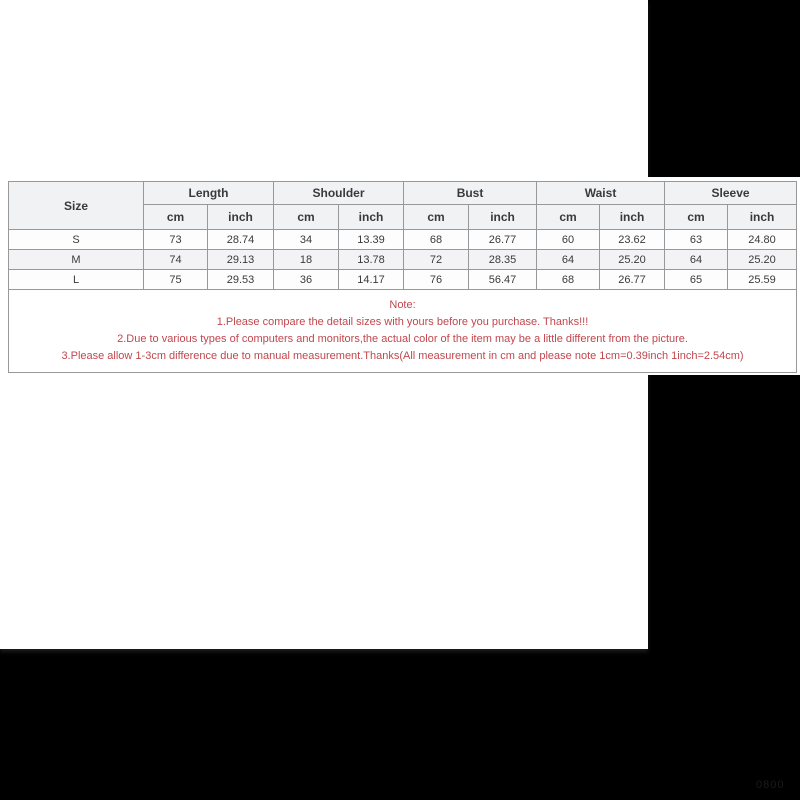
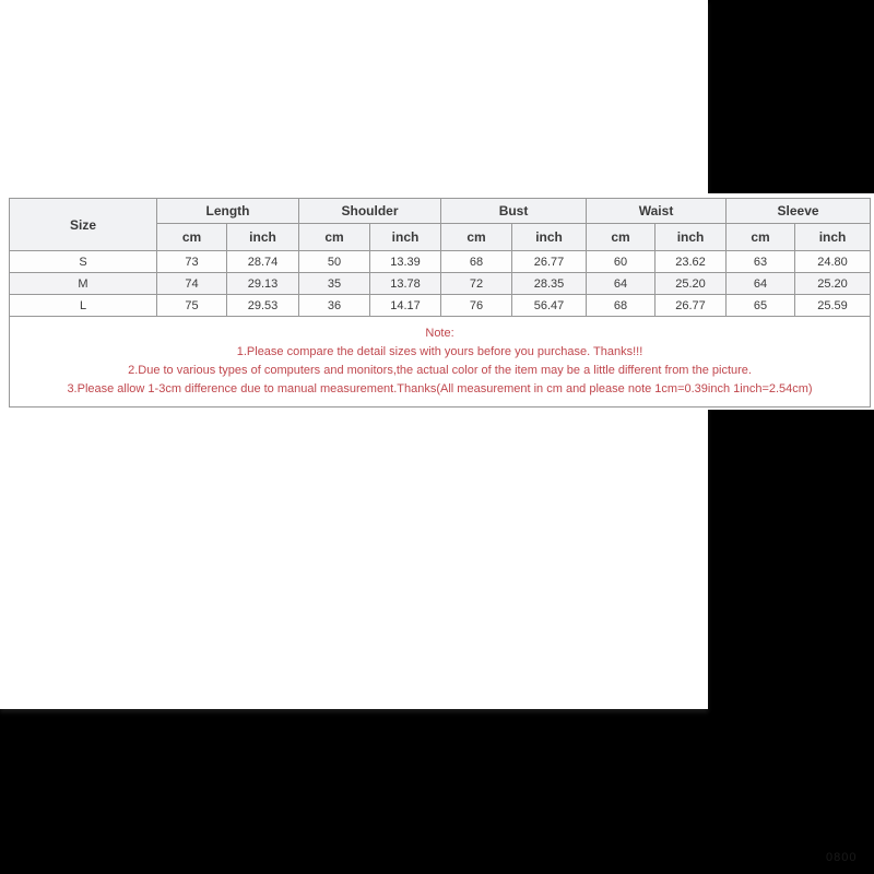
  Size	Length	Shoulder	Bust	Waist	Sleeve
  cm	inch	cm	inch	cm	inch	cm	inch	cm	inch
- S	73	28.74	34	13.39	68	26.77	60	23.62	63	24.80
+ S	73	28.74	50	13.39	68	26.77	60	23.62	63	24.80
- M	74	29.13	18	13.78	72	28.35	64	25.20	64	25.20
+ M	74	29.13	35	13.78	72	28.35	64	25.20	64	25.20
  L	75	29.53	36	14.17	76	56.47	68	26.77	65	25.59
  Note: 1.Please compare the detail sizes with yours before you purchase. Thanks!!! 2.Due to various types of computers and monitors,the actual color of the item may be a little different from the picture. 3.Please allow 1-3cm difference due to manual measurement.Thanks(All measurement in cm and please note 1cm=0.39inch 1inch=2.54cm)
  0800
